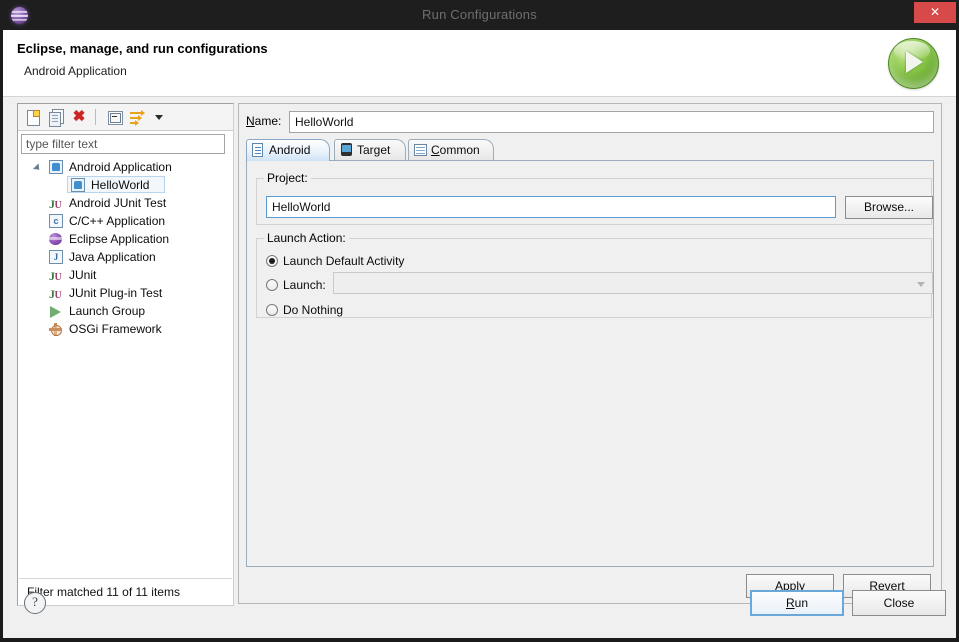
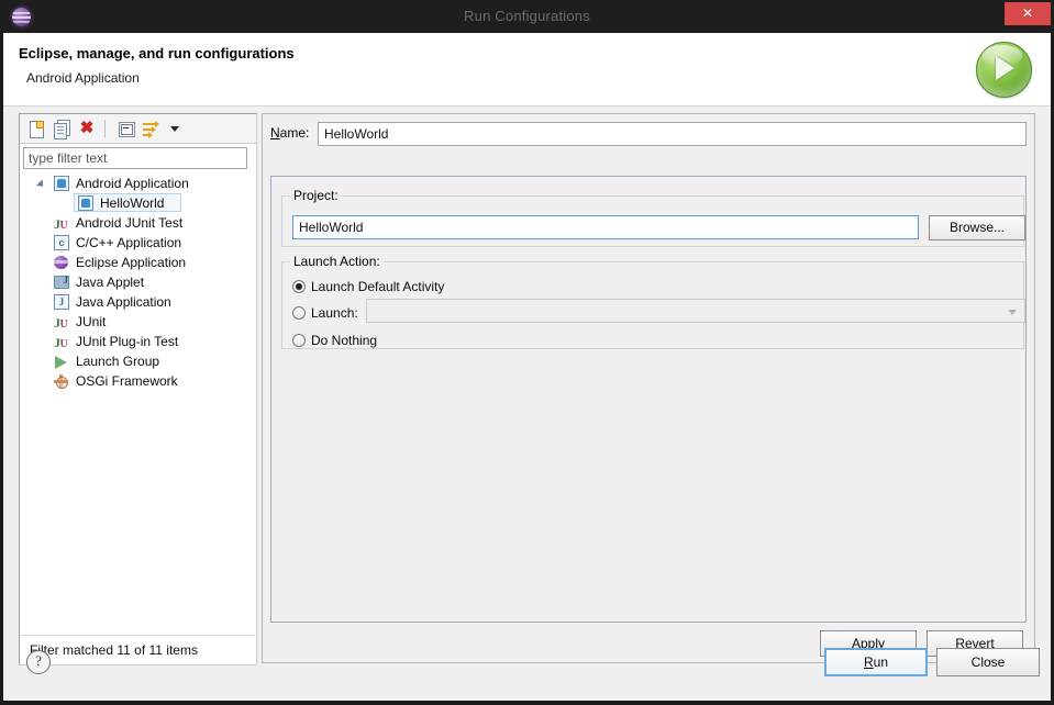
  Run Configurations
  ✕
  Eclipse, manage, and run configurations
  Android Application
  ✖
  type filter text
  Android Application
  HelloWorld
  JU
  Android JUnit Test
  c
  C/C++ Application
  Eclipse Application
+ Java Applet
  J
  Java Application
  JU
  JUnit
  JU
  JUnit Plug-in Test
  Launch Group
  OSGi Framework
  ter matched 11 of 11 items
  Name:
  HelloWorld
- Android
- Target
- Common
  Project:
  HelloWorld
  Browse...
  Launch Action:
  Launch Default Activity
  Launch:
  Do Nothing
  Apply
  Revert
  ?
  Run
  Close
